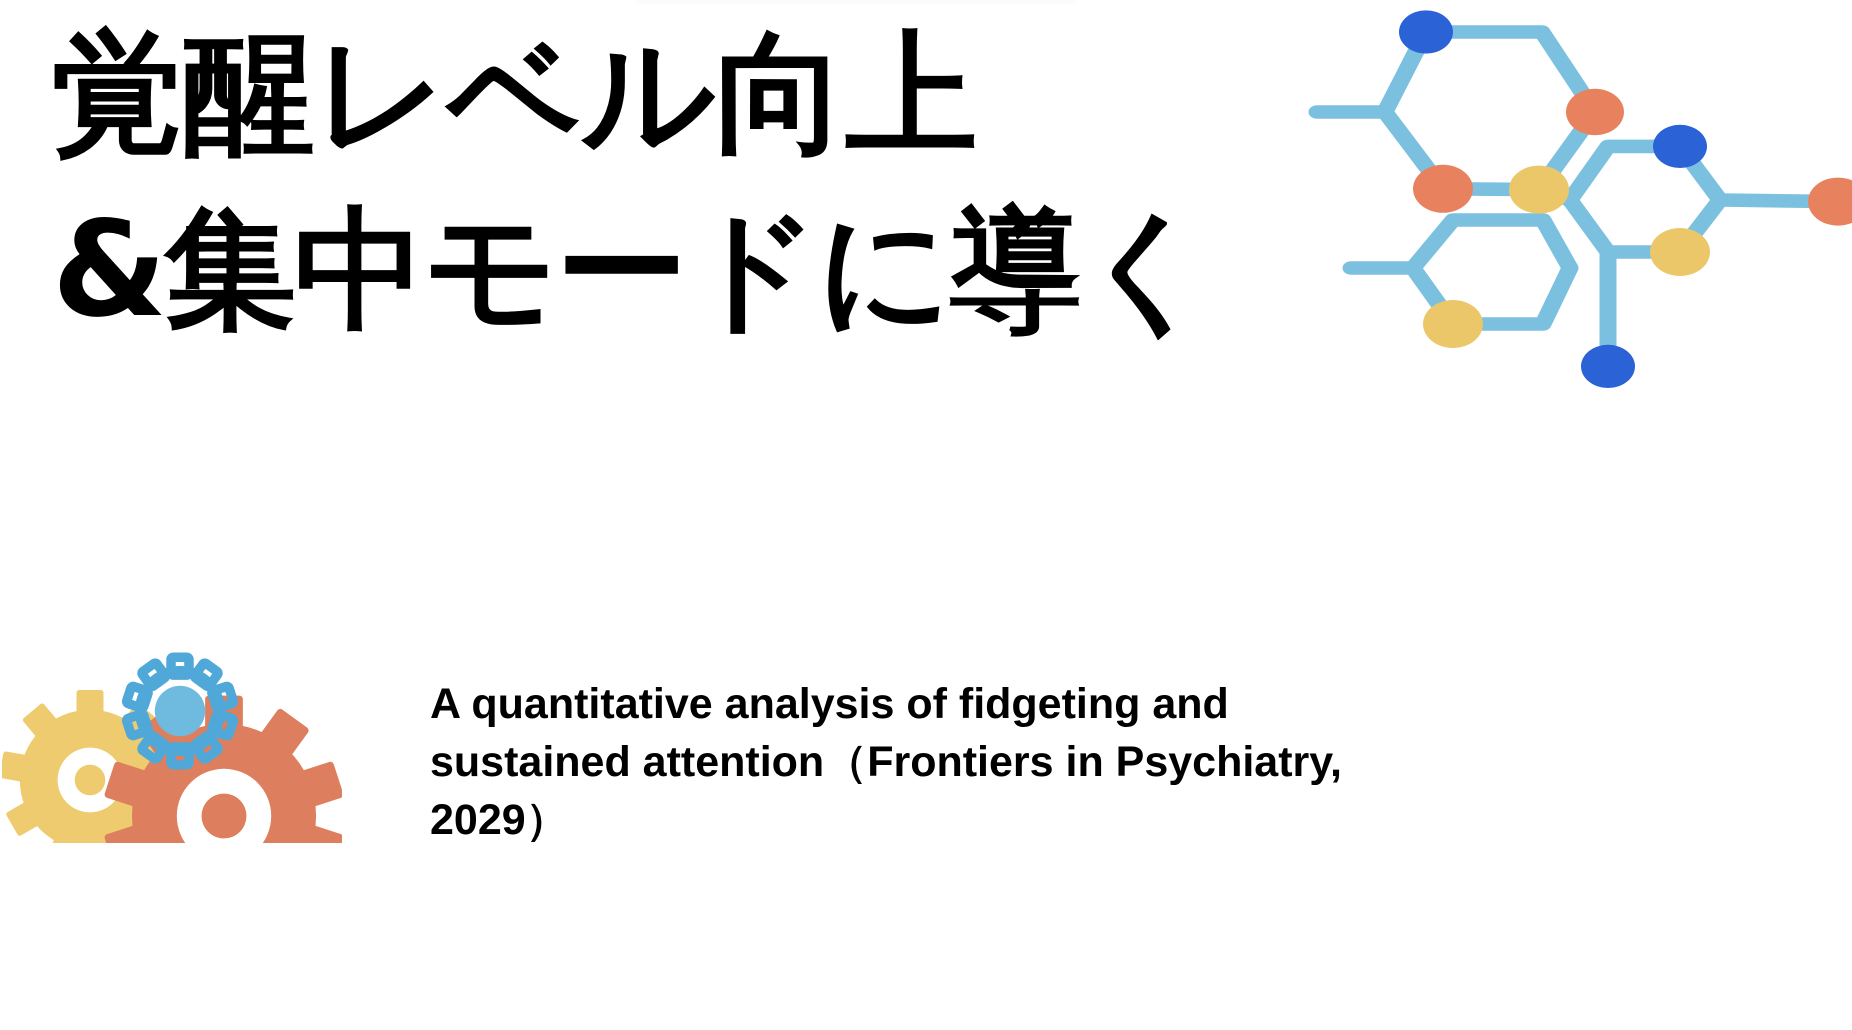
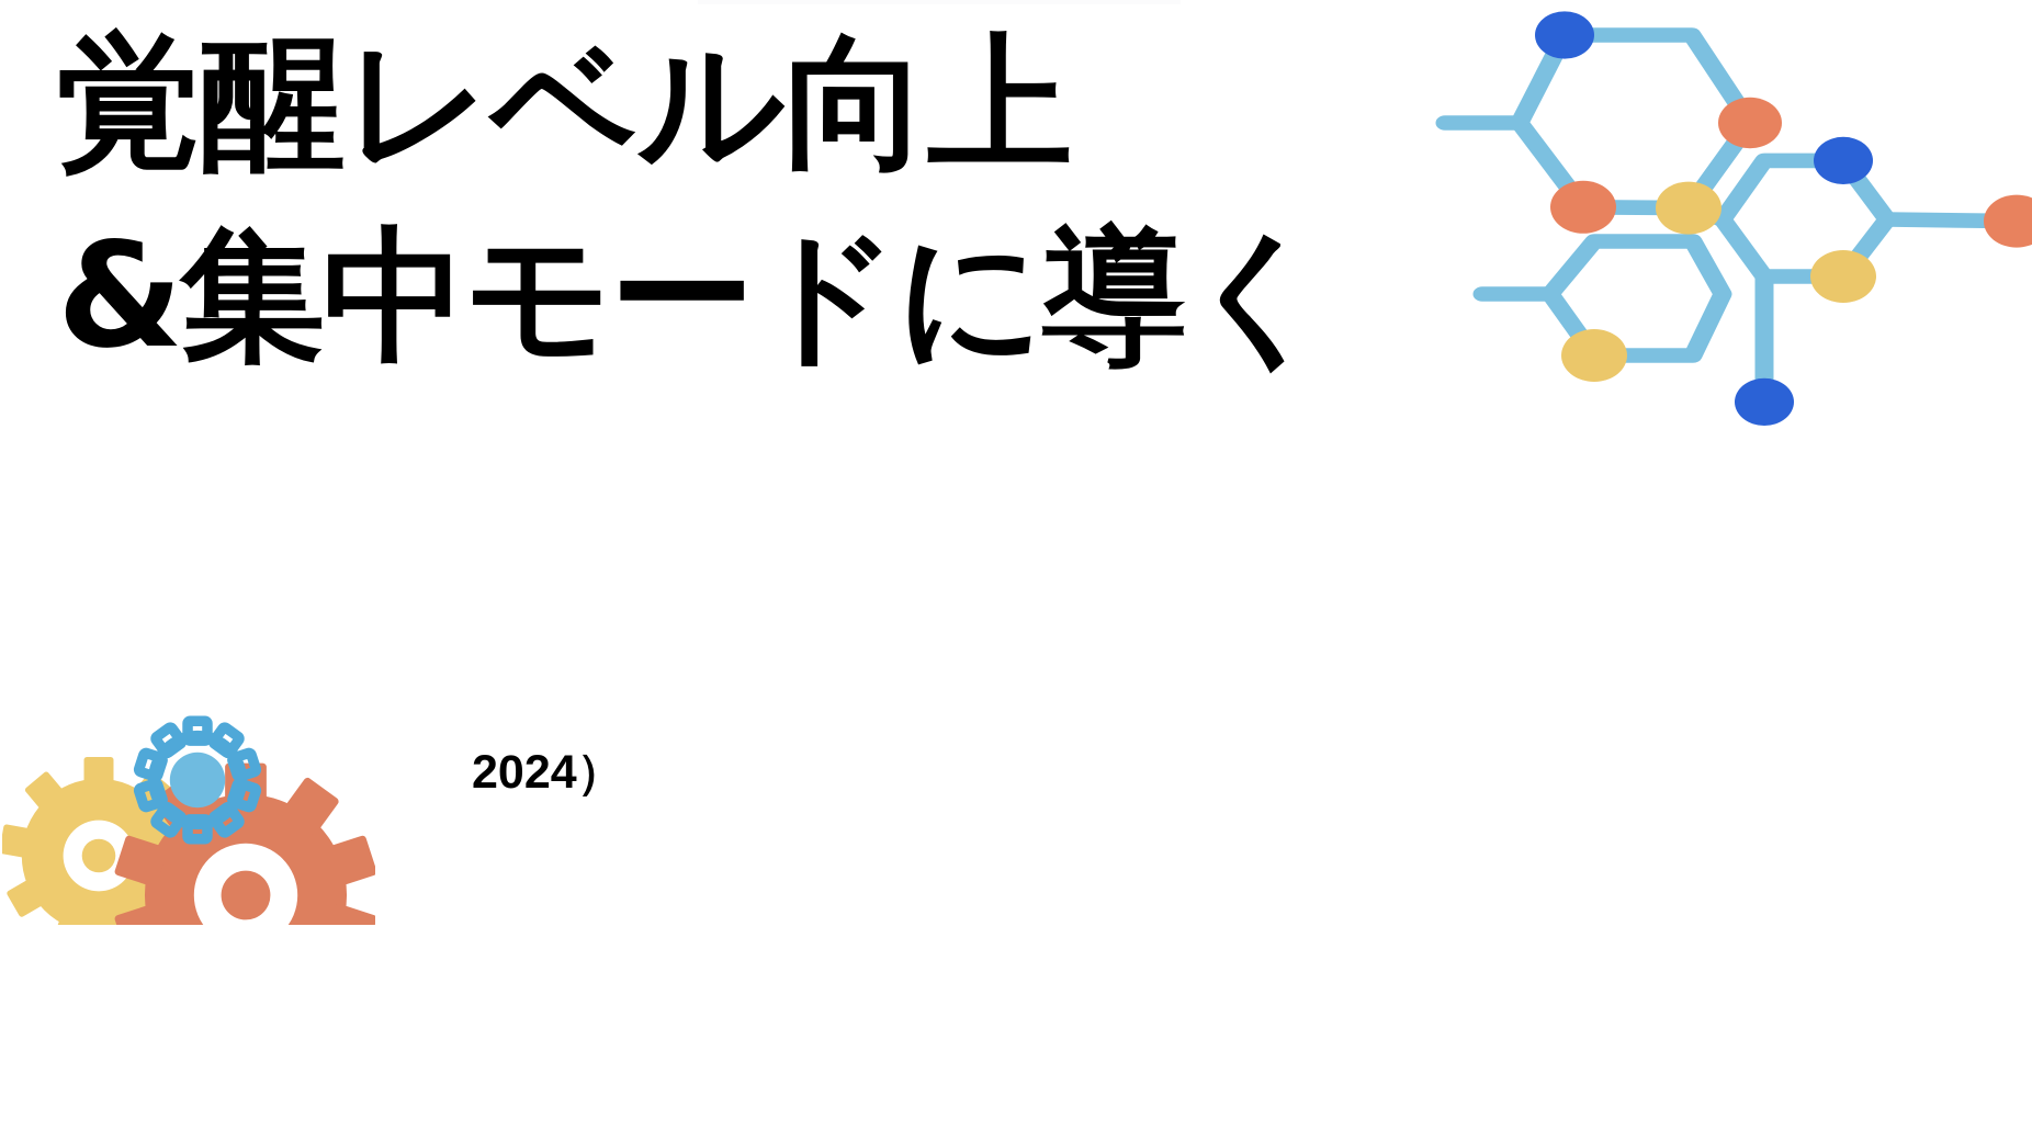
  覚醒レベル向上
  &集中モードに導く
- A quantitative analysis of fidgeting and
- sustained attention（Frontiers in Psychiatry,
- 2029）
+ 2024）
